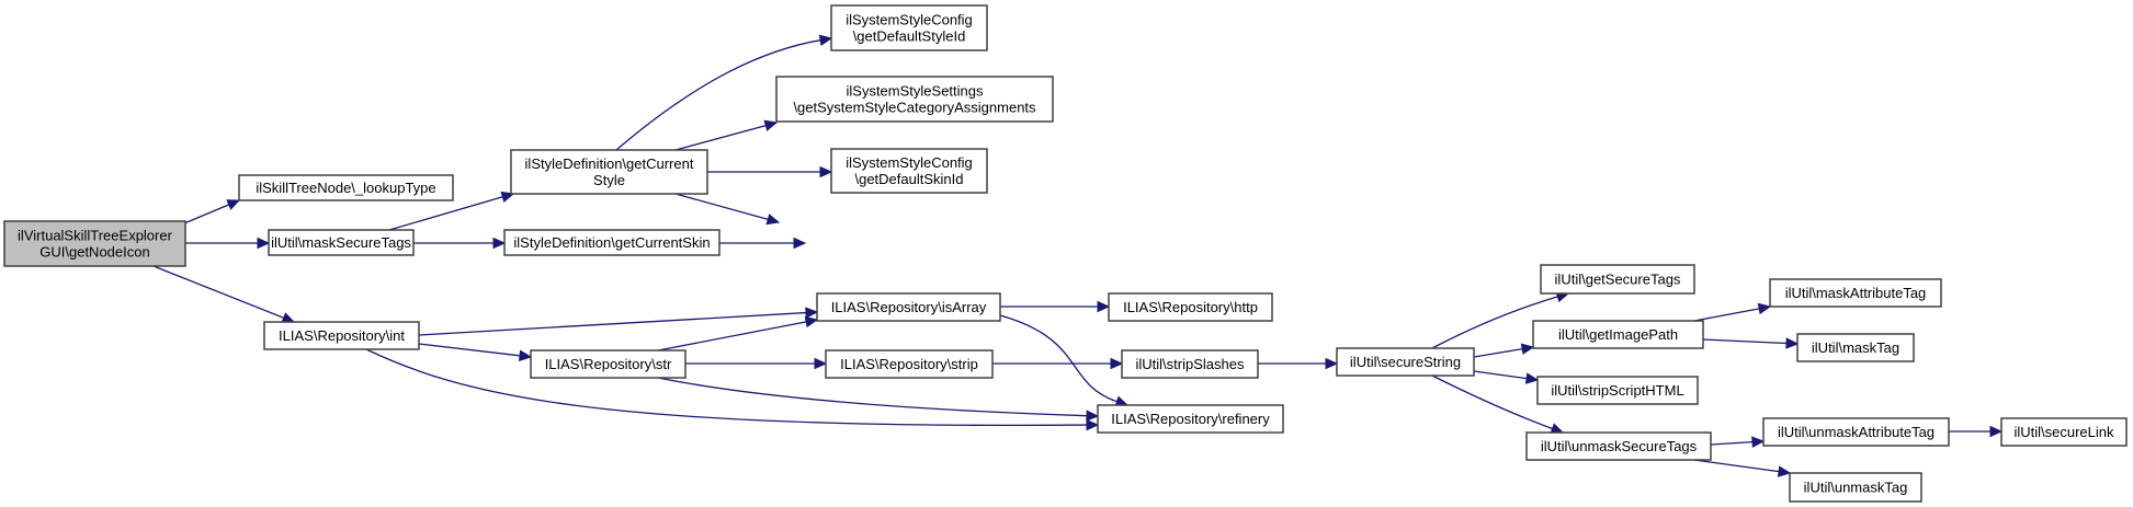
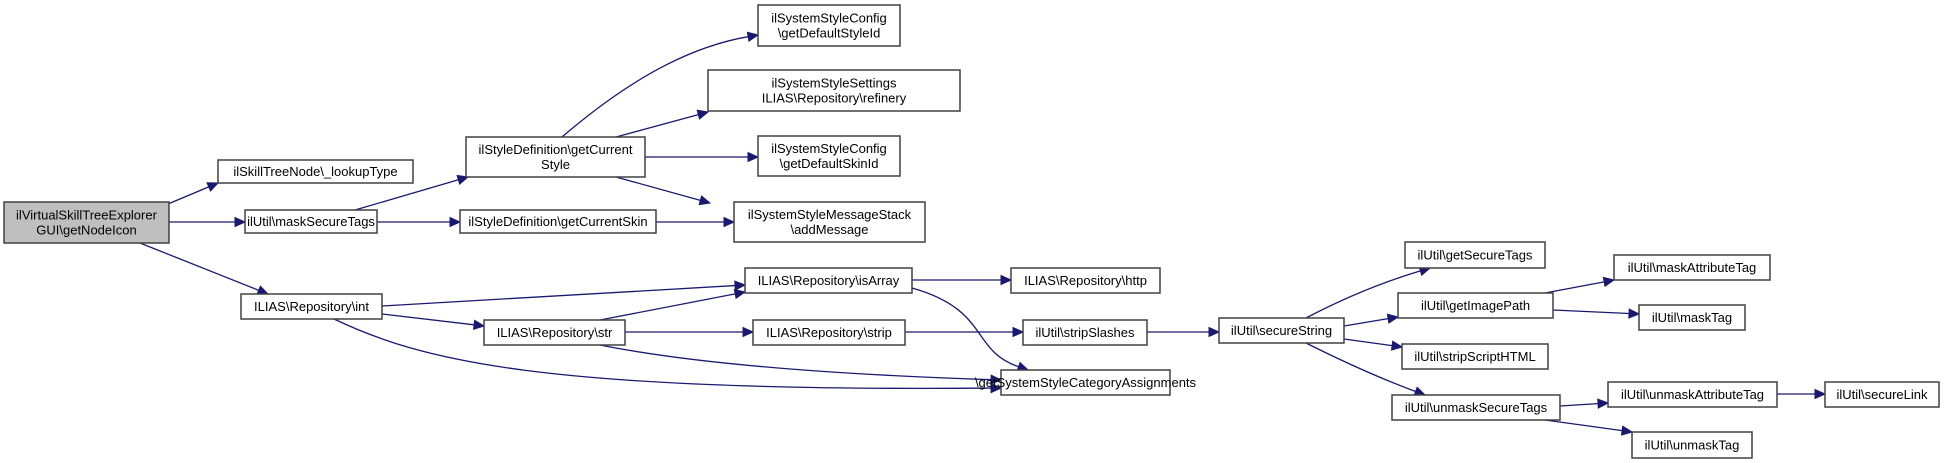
  ilVirtualSkillTreeExplorer
  GUI\getNodeIcon
  ilSkillTreeNode\_lookupType
  ilUtil\maskSecureTags
  ILIAS\Repository\int
  ilStyleDefinition\getCurrent
  Style
  ilStyleDefinition\getCurrentSkin
  ilSystemStyleConfig
  \getDefaultStyleId
  ilSystemStyleSettings
- \getSystemStyleCategoryAssignments
+ ILIAS\Repository\refinery
  ilSystemStyleConfig
  \getDefaultSkinId
+ ilSystemStyleMessageStack
+ \addMessage
  ILIAS\Repository\str
  ILIAS\Repository\isArray
  ILIAS\Repository\http
  ILIAS\Repository\strip
  ilUtil\stripSlashes
- ILIAS\Repository\refinery
+ \getSystemStyleCategoryAssignments
  ilUtil\secureString
  ilUtil\getSecureTags
  ilUtil\getImagePath
  ilUtil\stripScriptHTML
  ilUtil\unmaskSecureTags
  ilUtil\maskAttributeTag
  ilUtil\maskTag
  ilUtil\unmaskAttributeTag
  ilUtil\secureLink
  ilUtil\unmaskTag
